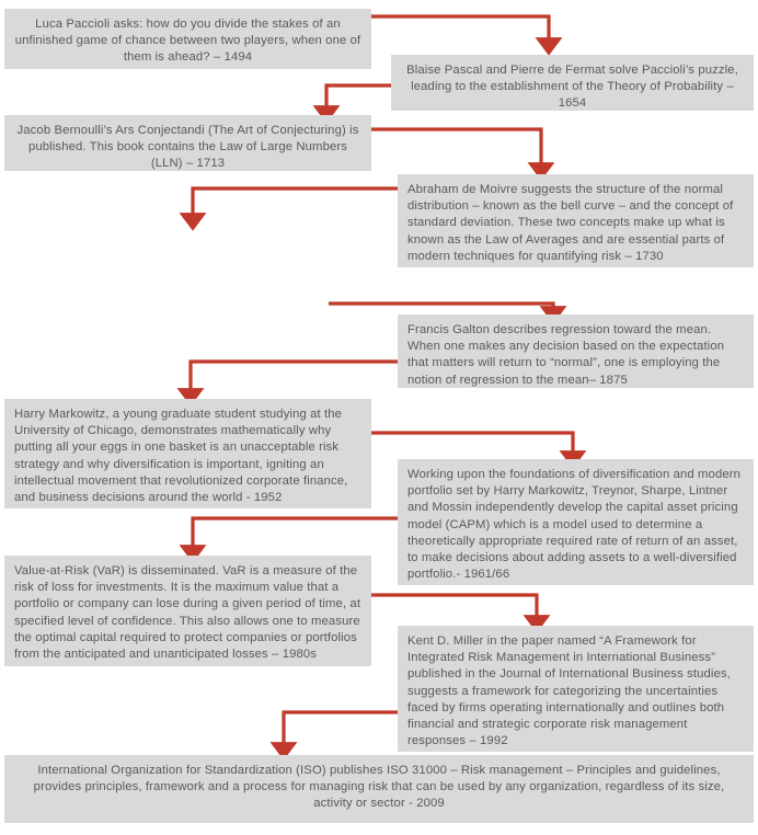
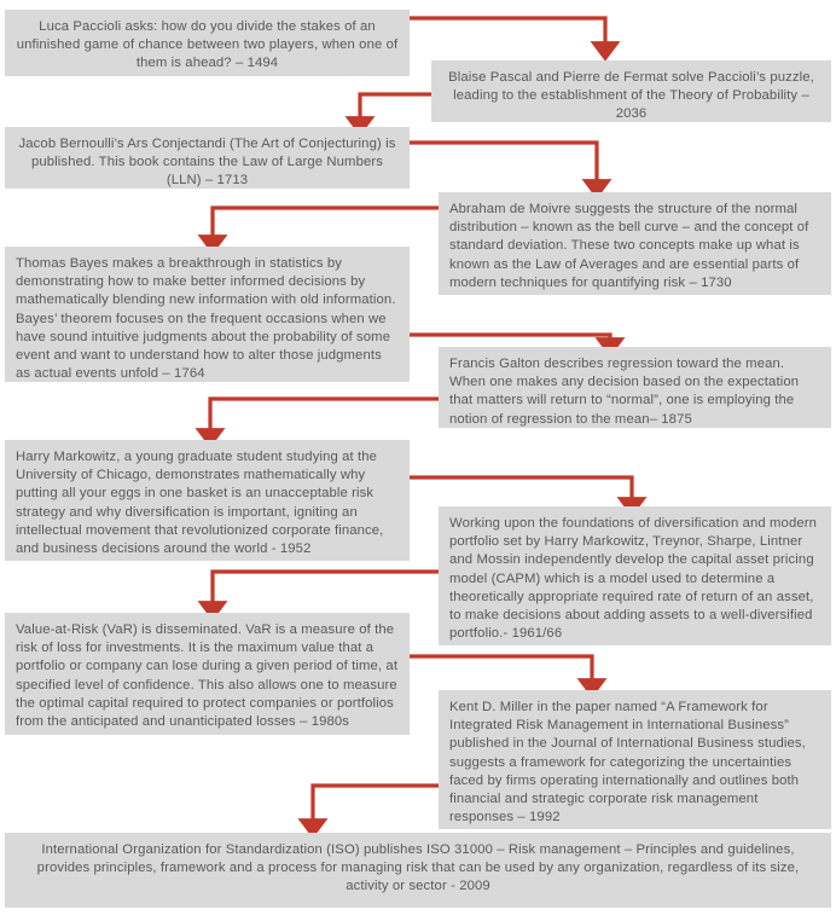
  Luca Paccioli asks: how do you divide the stakes of an unfinished game of chance between two players, when one of them is ahead? – 1494
- Blaise Pascal and Pierre de Fermat solve Paccioli’s puzzle, leading to the establishment of the Theory of Probability – 1654
+ Blaise Pascal and Pierre de Fermat solve Paccioli’s puzzle, leading to the establishment of the Theory of Probability – 2036
  Jacob Bernoulli’s Ars Conjectandi (The Art of Conjecturing) is published. This book contains the Law of Large Numbers (LLN) – 1713
  Abraham de Moivre suggests the structure of the normal distribution – known as the bell curve – and the concept of standard deviation. These two concepts make up what is known as the Law of Averages and are essential parts of modern techniques for quantifying risk – 1730
+ Thomas Bayes makes a breakthrough in statistics by demonstrating how to make better informed decisions by mathematically blending new information with old information. Bayes’ theorem focuses on the frequent occasions when we have sound intuitive judgments about the probability of some event and want to understand how to alter those judgments as actual events unfold – 1764
  Francis Galton describes regression toward the mean. When one makes any decision based on the expectation that matters will return to “normal”, one is employing the notion of regression to the mean– 1875
  Harry Markowitz, a young graduate student studying at the University of Chicago, demonstrates mathematically why putting all your eggs in one basket is an unacceptable risk strategy and why diversification is important, igniting an intellectual movement that revolutionized corporate finance, and business decisions around the world - 1952
  Working upon the foundations of diversification and modern portfolio set by Harry Markowitz, Treynor, Sharpe, Lintner and Mossin independently develop the capital asset pricing model (CAPM) which is a model used to determine a theoretically appropriate required rate of return of an asset, to make decisions about adding assets to a well-diversified portfolio.- 1961/66
  Value-at-Risk (VaR) is disseminated. VaR is a measure of the risk of loss for investments. It is the maximum value that a portfolio or company can lose during a given period of time, at specified level of confidence. This also allows one to measure the optimal capital required to protect companies or portfolios from the anticipated and unanticipated losses – 1980s
  Kent D. Miller in the paper named “A Framework for Integrated Risk Management in International Business” published in the Journal of International Business studies, suggests a framework for categorizing the uncertainties faced by firms operating internationally and outlines both financial and strategic corporate risk management responses – 1992
  International Organization for Standardization (ISO) publishes ISO 31000 – Risk management – Principles and guidelines, provides principles, framework and a process for managing risk that can be used by any organization, regardless of its size, activity or sector - 2009
